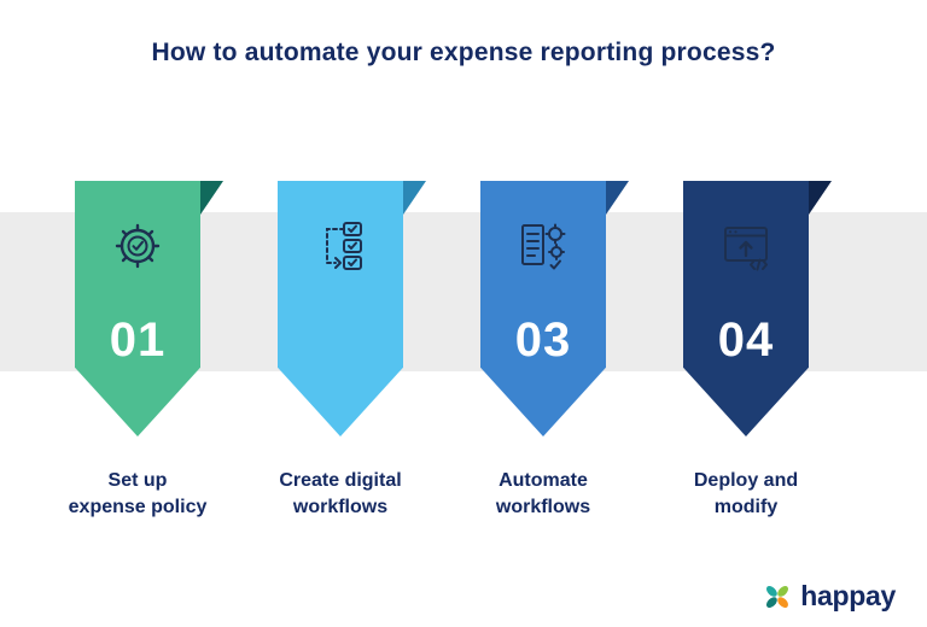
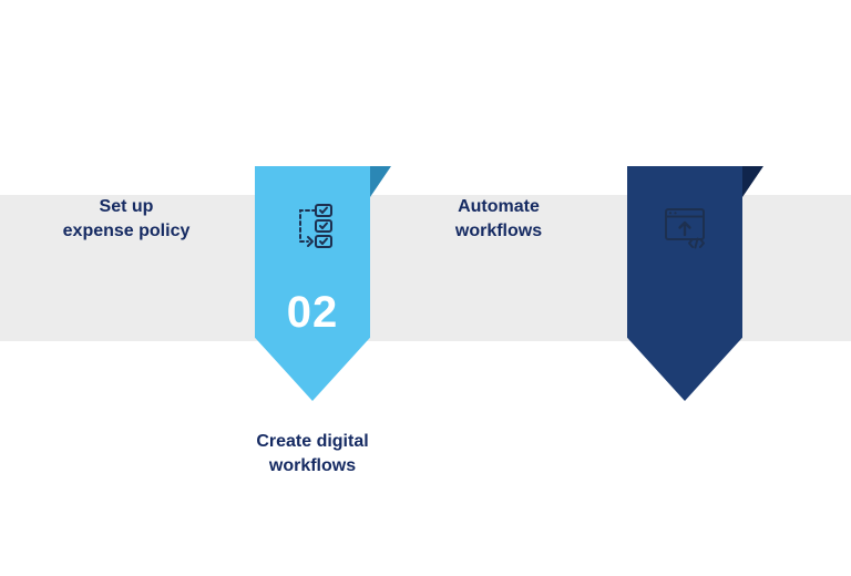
- How to automate your expense reporting process?
- 01
  Set up
  expense policy
+ 02
  Create digital
  workflows
- 03
  Automate
  workflows
- 04
- Deploy and
- modify
- happay
